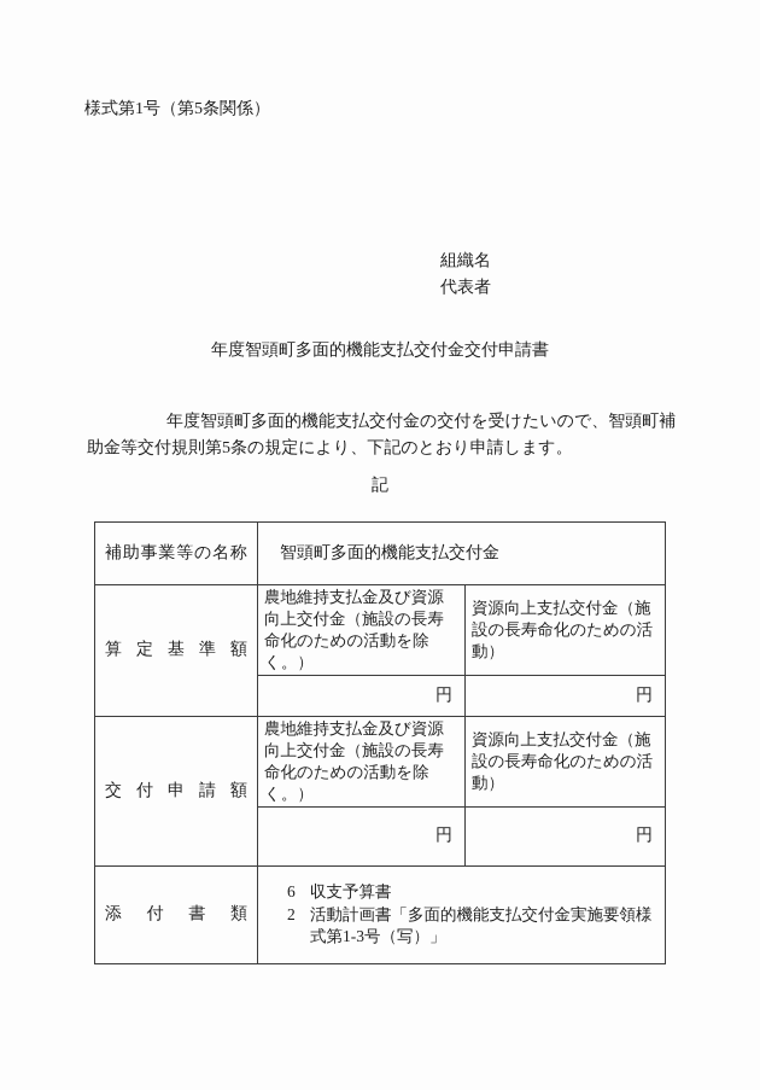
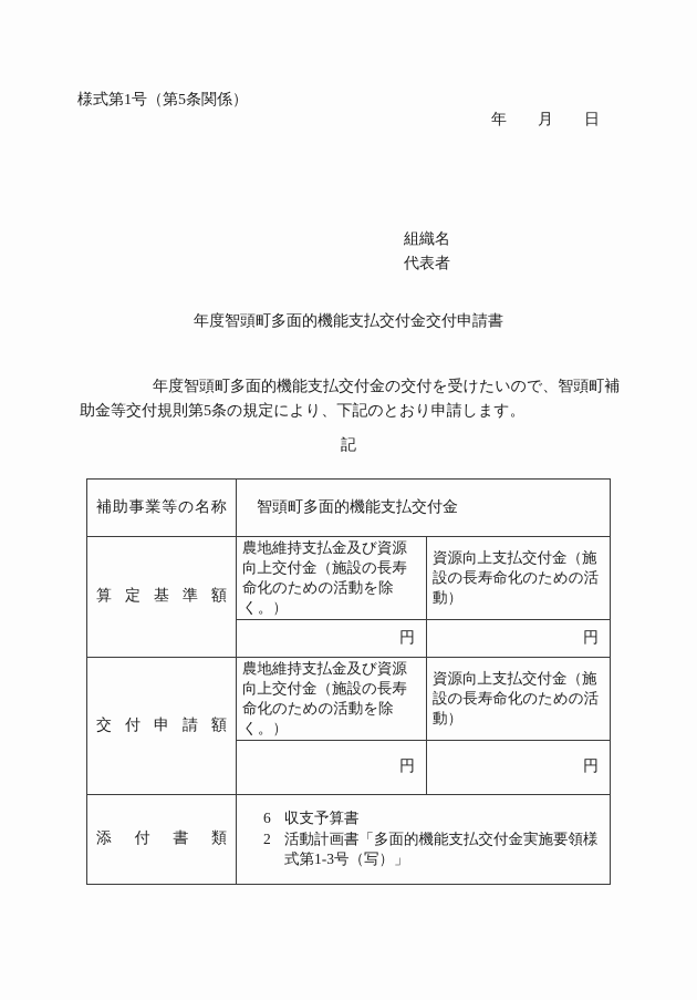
  様式第1号（第5条関係）
+ 年 月 日
  組織名
  代表者
  年度智頭町多面的機能支払交付金交付申請書
  年度智頭町多面的機能支払交付金の交付を受けたいので、智頭町補助金等交付規則第5条の規定により、下記のとおり申請します。
  記
  補助事業等の名称	智頭町多面的機能支払交付金
  算 定 基 準 額	農地維持支払金及び資源向上交付金（施設の長寿命化のための活動を除く。）	資源向上支払交付金（施設の長寿命化のための活動）
  円	円
  交 付 申 請 額	農地維持支払金及び資源向上交付金（施設の長寿命化のための活動を除く。）	資源向上支払交付金（施設の長寿命化のための活動）
  円	円
  添 付 書 類	6 収支予算書 2 活動計画書「多面的機能支払交付金実施要領様式第1-3号（写）」
